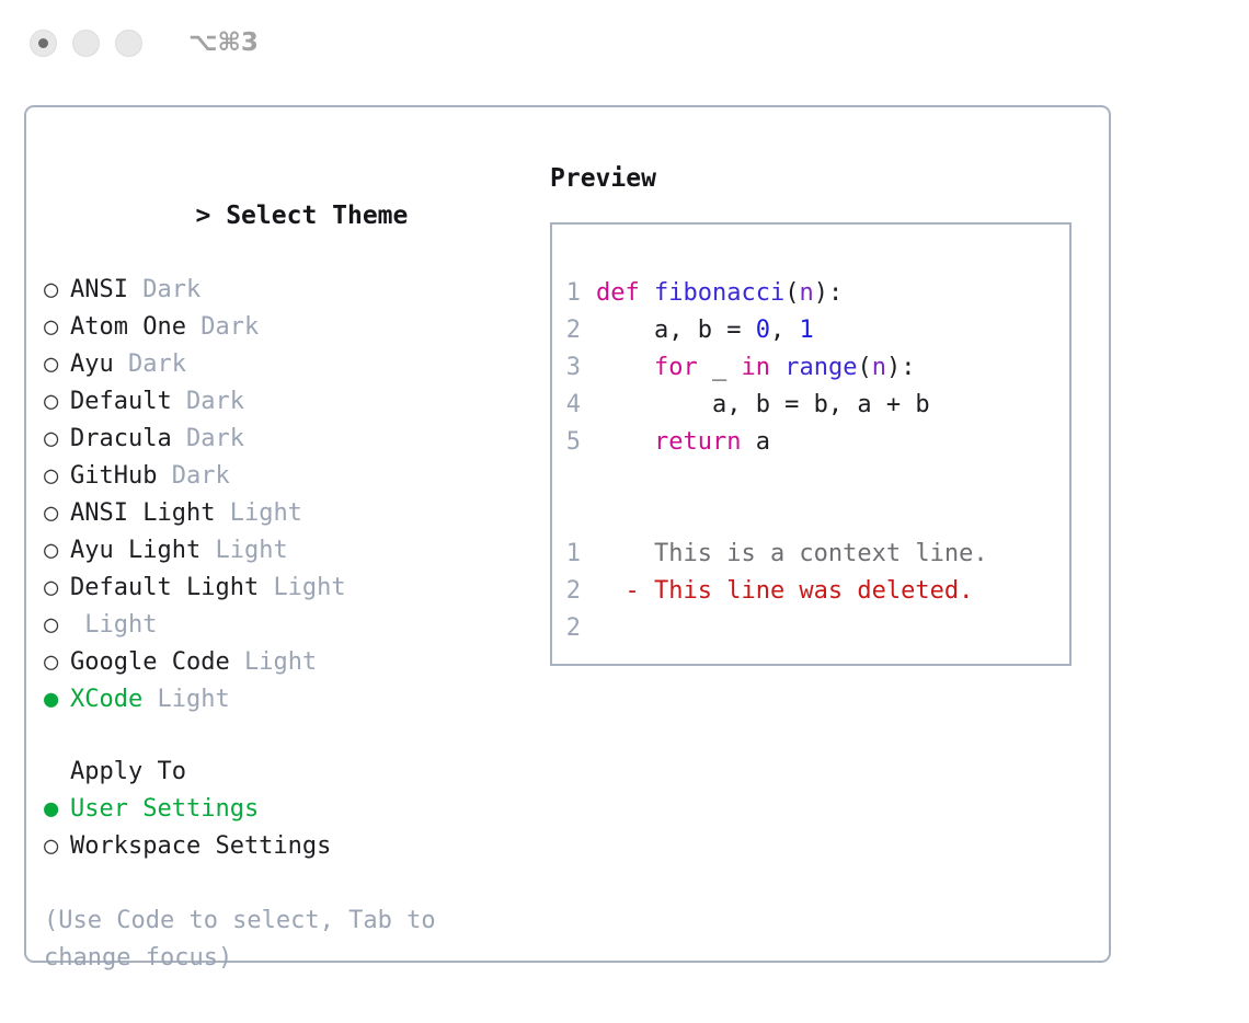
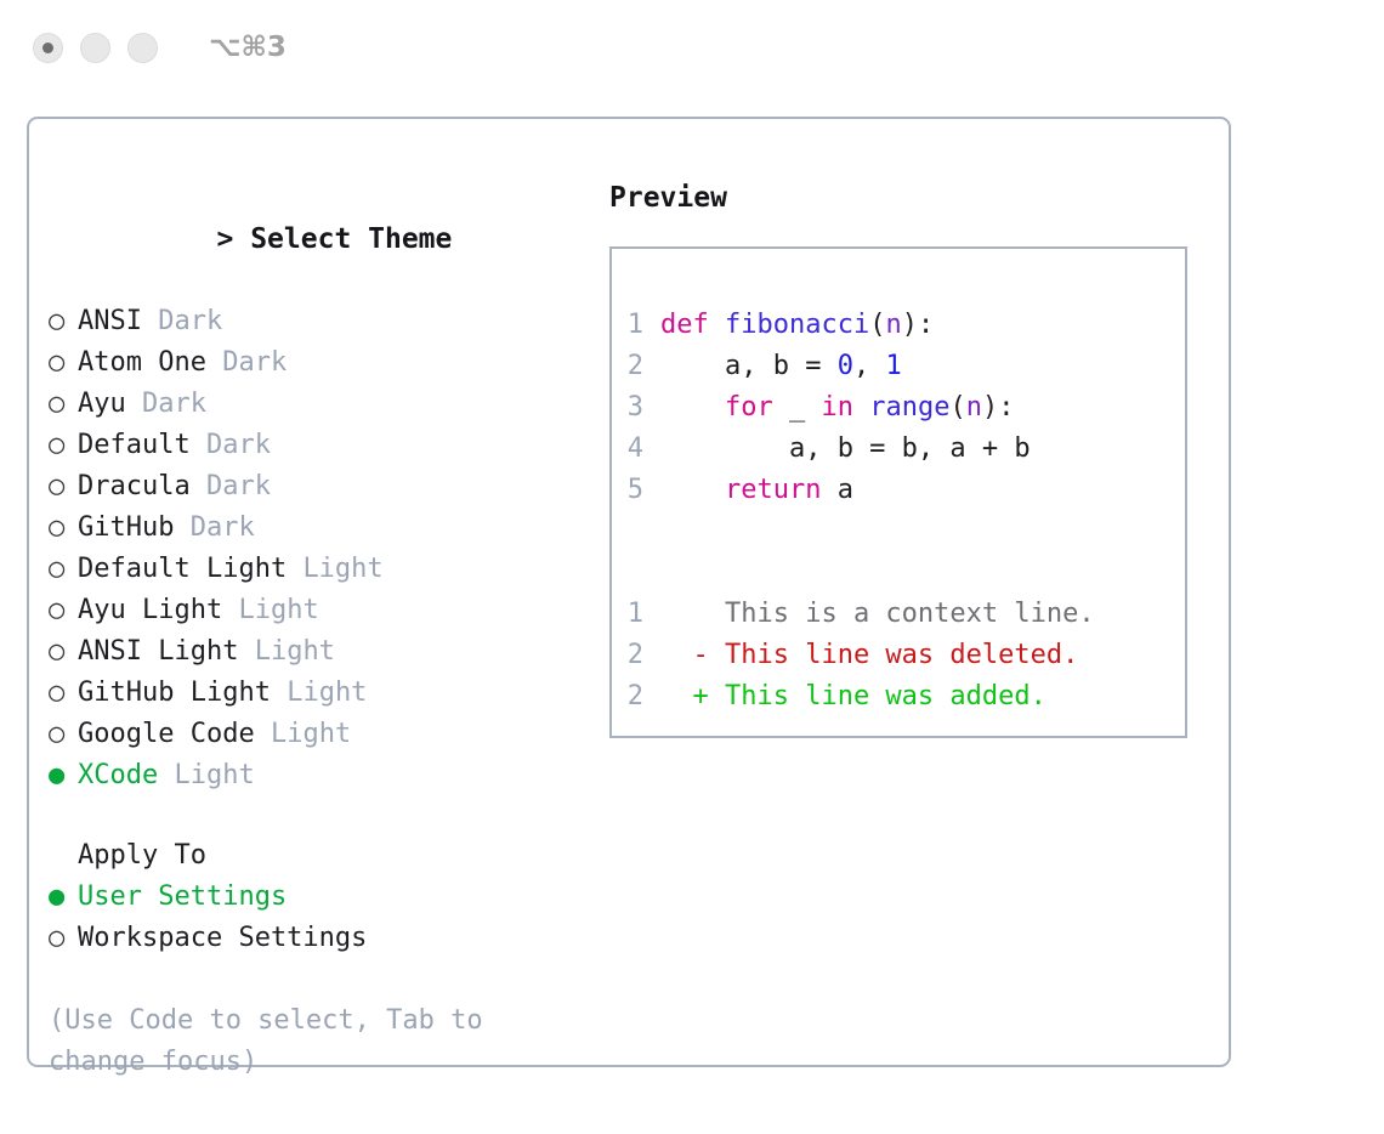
  ⌥⌘3
  > Select Theme
  ○
  ANSI
  Dark
  ○
  Atom One
  Dark
  ○
  Ayu
  Dark
  ○
  Default
  Dark
  ○
  Dracula
  Dark
  ○
  GitHub
  Dark
  ○
- ANSI Light
+ Default Light
  Light
  ○
  Ayu Light
  Light
  ○
- Default Light
+ ANSI Light
  Light
  ○
+ GitHub Light
  Light
  ○
  Google Code
  Light
  ●
  XCode
  Light
  Apply To
  ●
  User Settings
  ○
  Workspace Settings
  (Use Code to select, Tab to change focus)
  Preview
  1
  def fibonacci(n):
  2
  a, b = 0, 1
  3
  for _ in range(n):
  4
  a, b = b, a + b
  5
  return a
  1
  This is a context line.
  2
  - This line was deleted.
  2
+ + This line was added.
